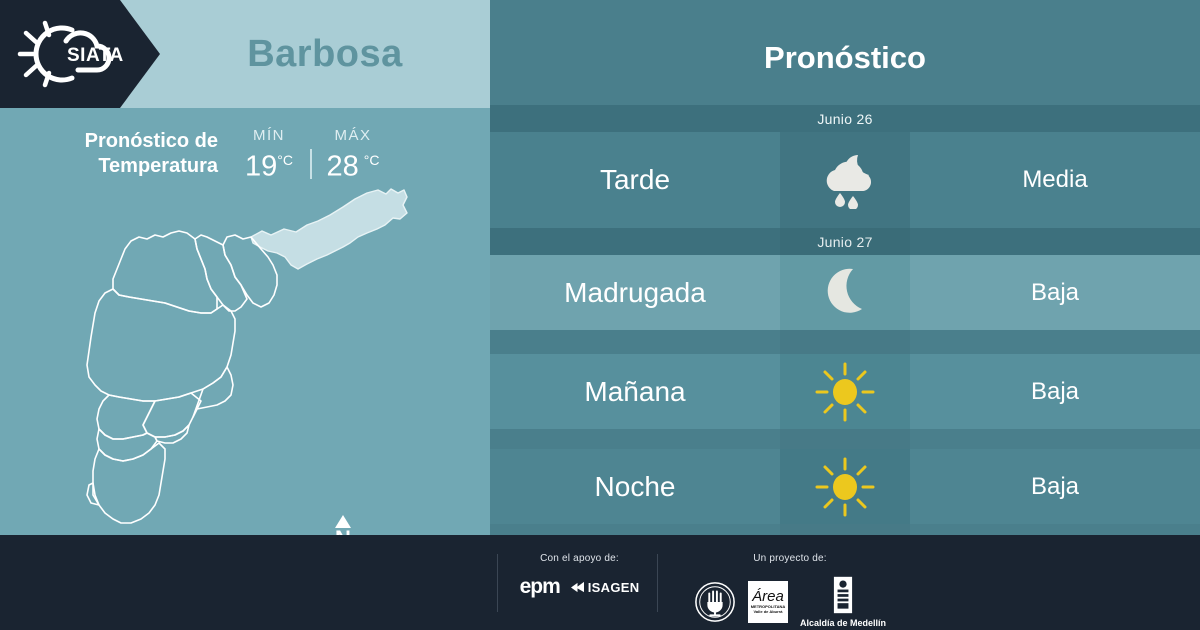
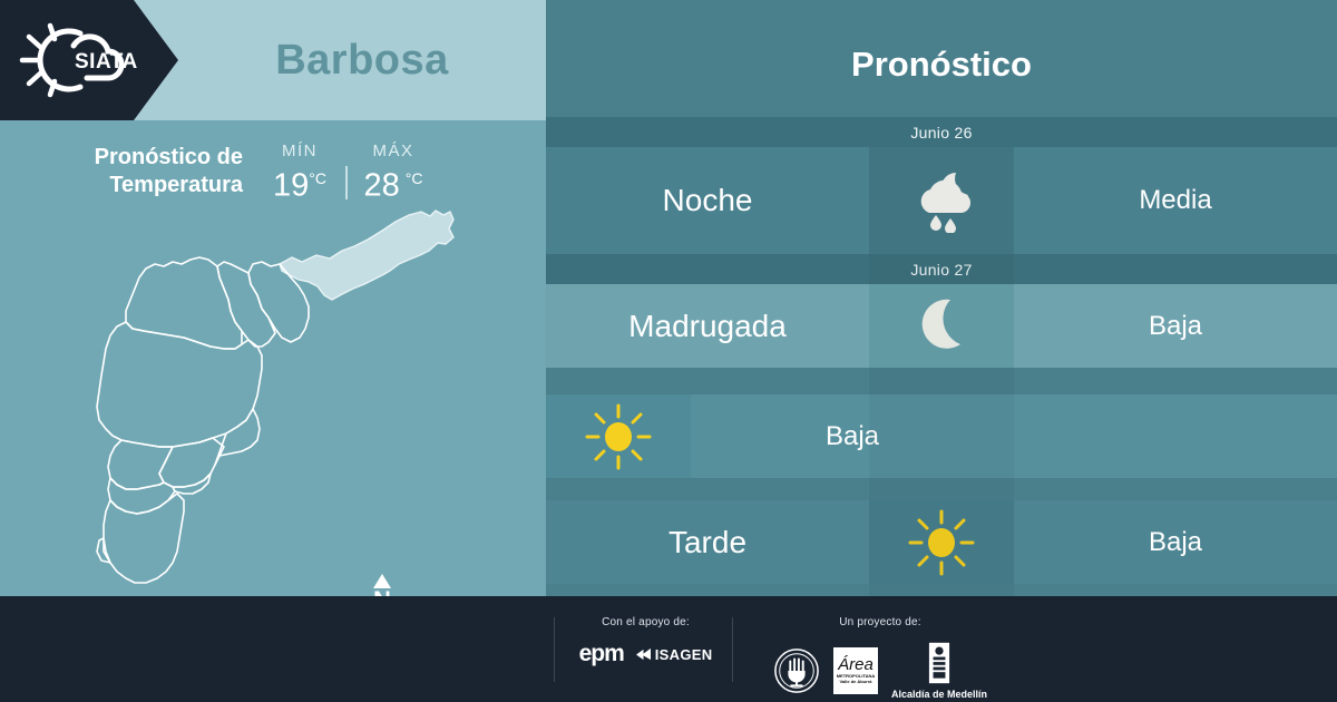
  SIATA
  Barbosa
  Pronóstico de
  Temperatura
  MÍN
  19°C
  MÁX
  28 °C
  Pronóstico
  Junio 26
- Tarde
+ Noche
  Media
  Junio 27
  Madrugada
  Baja
- Mañana
  Baja
- Noche
+ Tarde
  Baja
  Con el apoyo de:
  epm
  ISAGEN
  Un proyecto de:
  Área
  Alcaldía de Medellín
